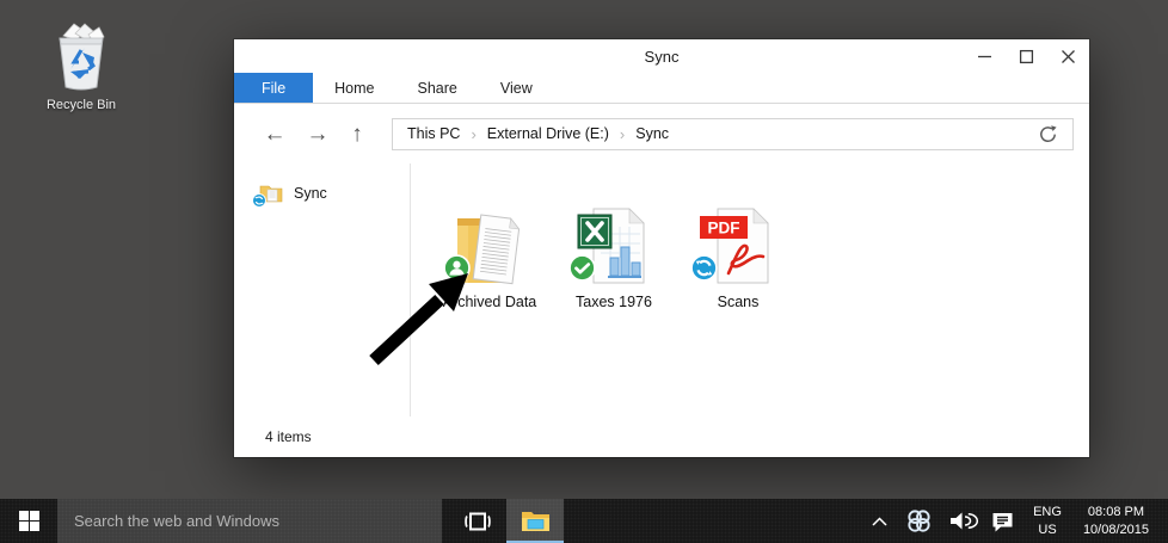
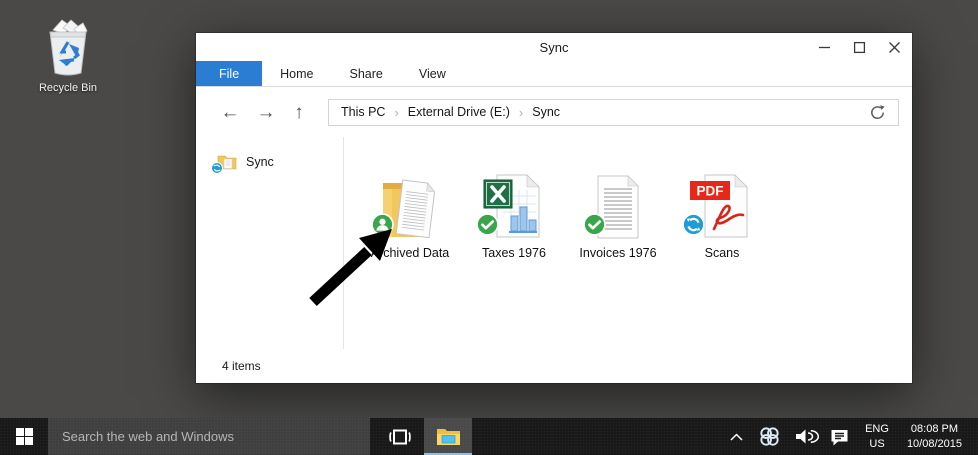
  Recycle Bin
  Sync
  File
  Home
  Share
  View
  ←
  →
  ↑
  This PC
  ›
  External Drive (E:)
  ›
  Sync
  Sync
  chived Data
  Taxes 1976
+ Invoices 1976
  PDF
  Scans
  4 items
  Search the web and Windows
  ENG
  US
  08:08 PM
  10/08/2015
